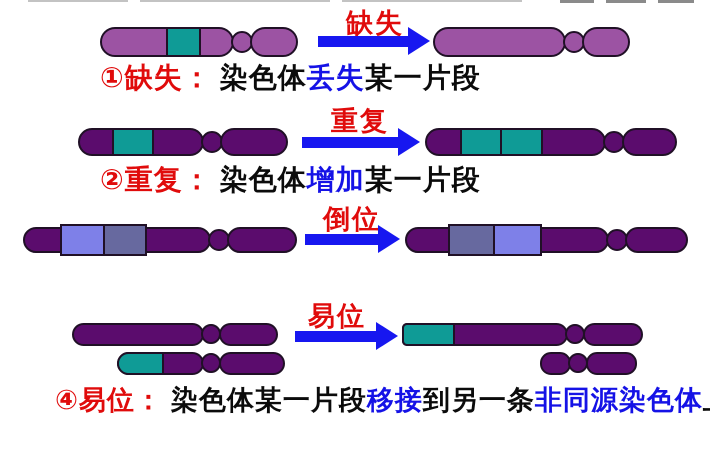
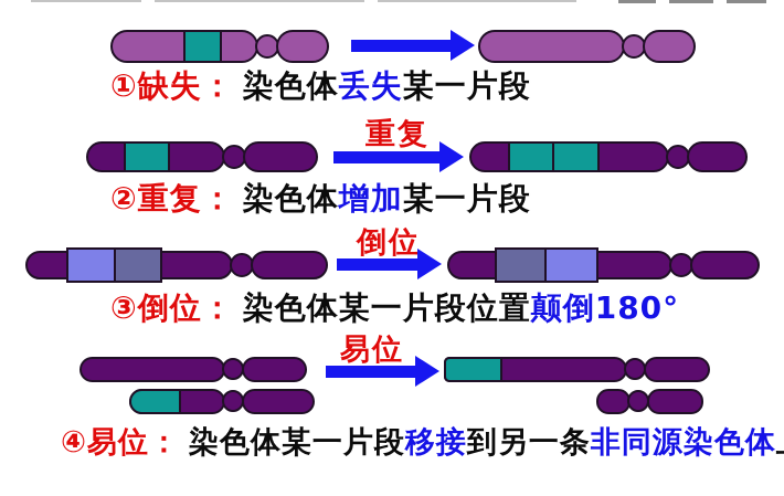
- 缺失
  ①缺失： 染色体丢失某一片段
  重复
  ②重复： 染色体增加某一片段
  倒位
+ ③倒位： 染色体某一片段位置颠倒180°
  易位
  ④易位： 染色体某一片段移接到另一条非同源染色体
